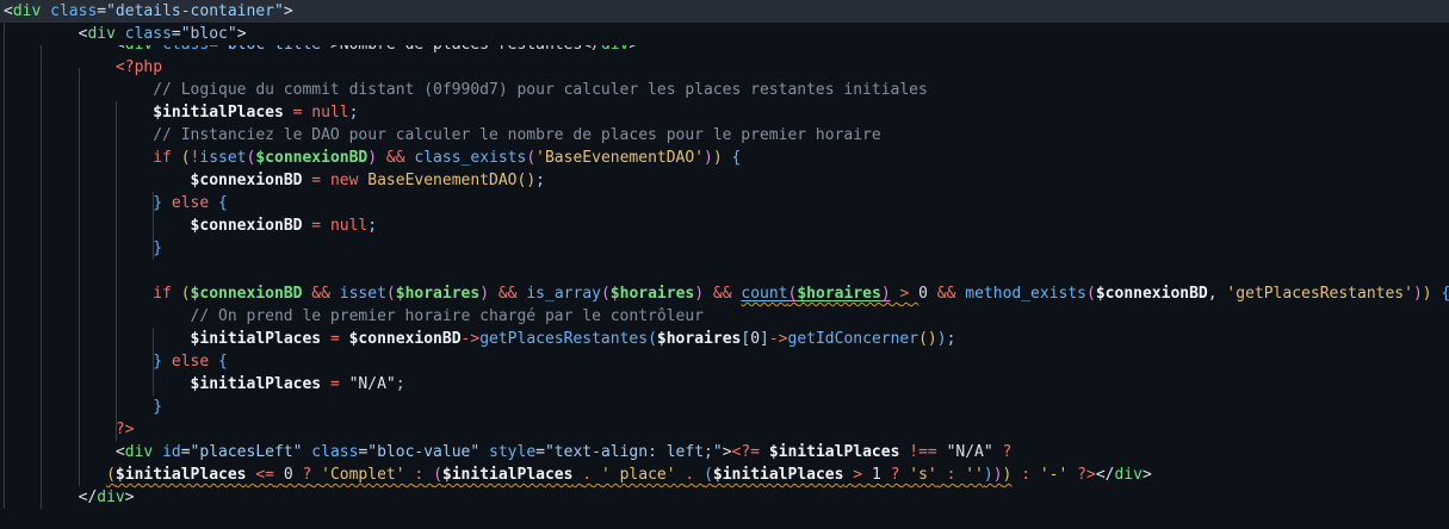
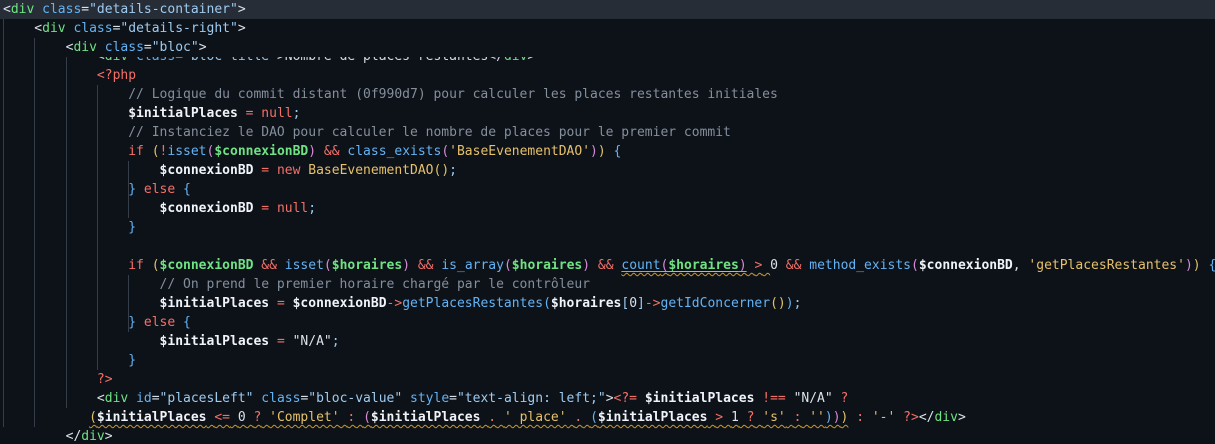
  <div class="details-container">
+ <div class="details-right">
  <div class="bloc">
  <div class="bloc-title">Nombre de places restantes</div>
  <?php
  // Logique du commit distant (0f990d7) pour calculer les places restantes initiales
  $initialPlaces = null;
- // Instanciez le DAO pour calculer le nombre de places pour le premier horaire
+ // Instanciez le DAO pour calculer le nombre de places pour le premier commit
  if (!isset($connexionBD) && class_exists('BaseEvenementDAO')) {
  $connexionBD = new BaseEvenementDAO();
  } else {
  $connexionBD = null;
  }
  if ($connexionBD && isset($horaires) && is_array($horaires) && count($horaires) > 0 && method_exists($connexionBD, 'getPlacesRestantes')) {
  // On prend le premier horaire chargé par le contrôleur
  $initialPlaces = $connexionBD->getPlacesRestantes($horaires[0]->getIdConcerner());
  } else {
  $initialPlaces = "N/A";
  }
  ?>
  <div id="placesLeft" class="bloc-value" style="text-align: left;"><?= $initialPlaces !== "N/A" ?
  ($initialPlaces <= 0 ? 'Complet' : ($initialPlaces . ' place' . ($initialPlaces > 1 ? 's' : ''))) : '-' ?></div>
  </div>
